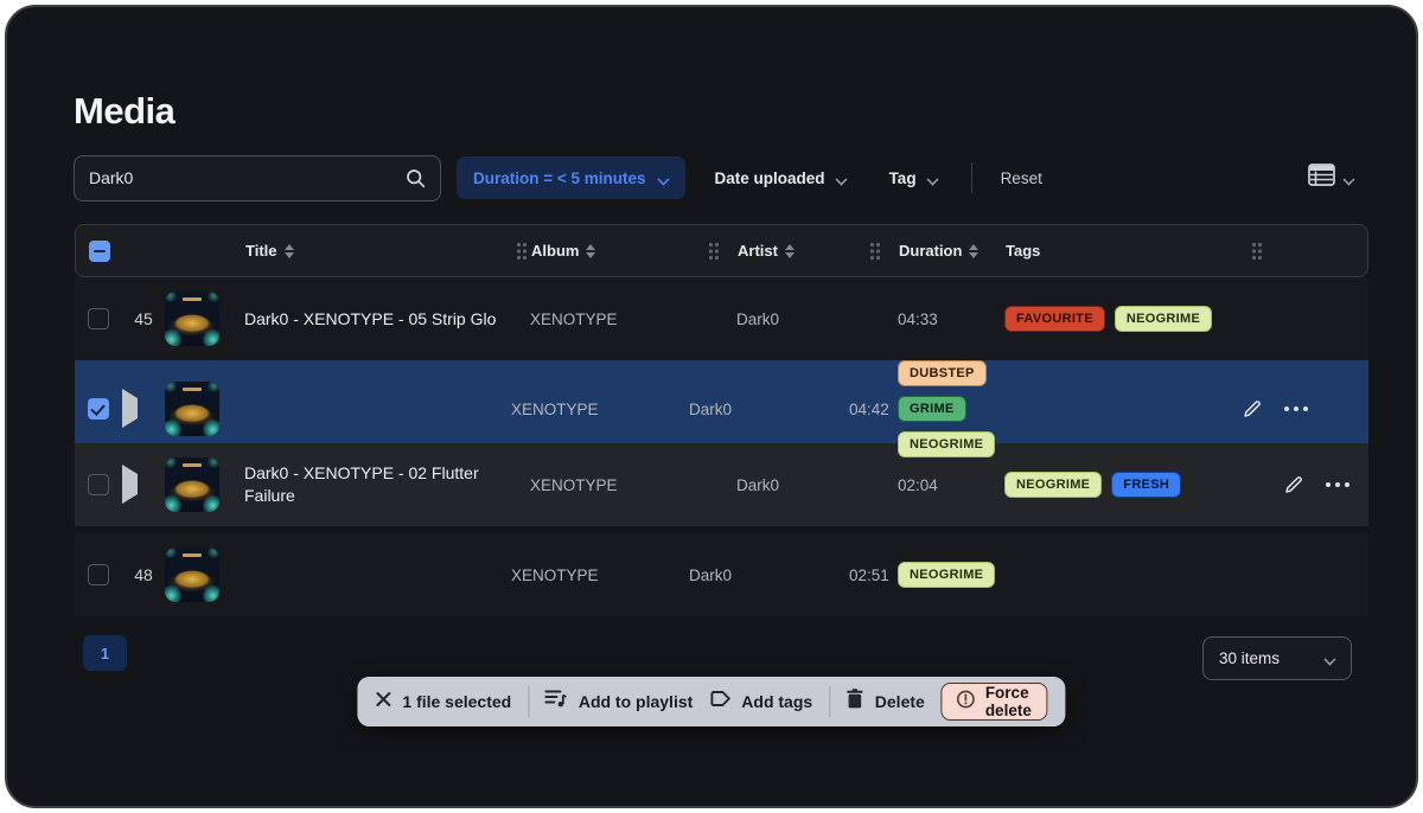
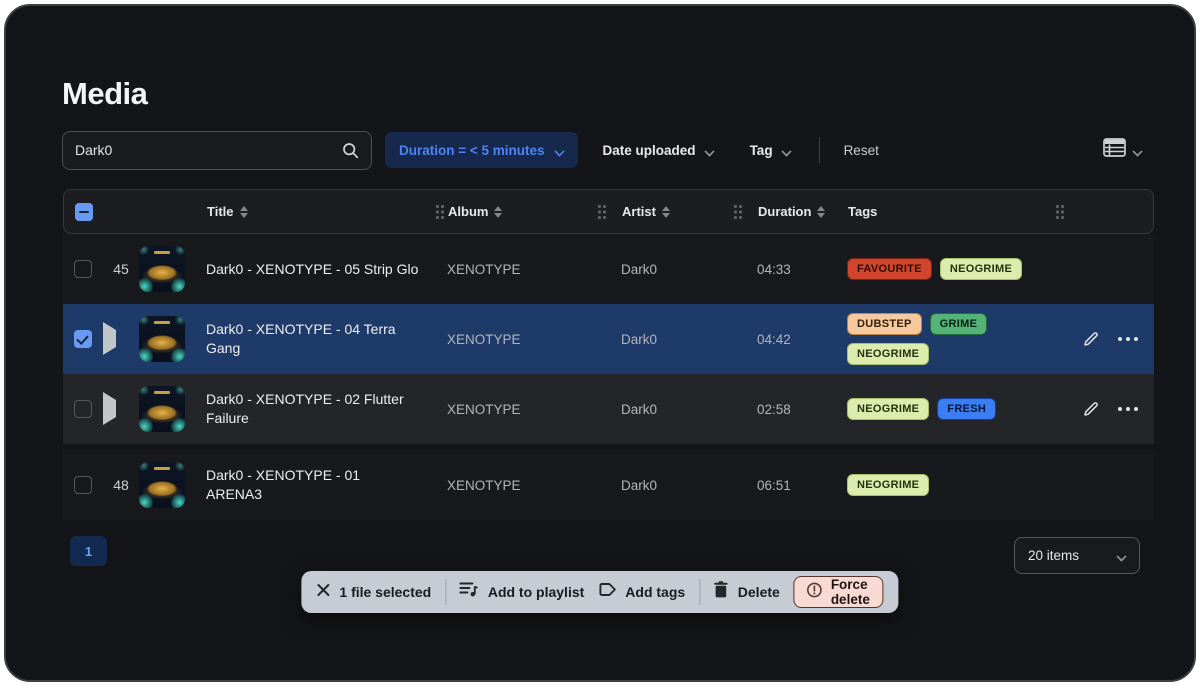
  Media
  Dark0
  Duration = < 5 minutes
  Date uploaded
  Tag
  Reset
  Title
  Album
  Artist
  Duration
  Tags
  45
  Dark0 - XENOTYPE - 05 Strip Glo
  XENOTYPE
  Dark0
  04:33
  FAVOURITE
  NEOGRIME
+ Dark0 - XENOTYPE - 04 Terra Gang
  XENOTYPE
  Dark0
  04:42
  DUBSTEP
  GRIME
  NEOGRIME
  Dark0 - XENOTYPE - 02 Flutter Failure
  XENOTYPE
  Dark0
- 02:04
+ 02:58
  NEOGRIME
  FRESH
  48
+ Dark0 - XENOTYPE - 01 ARENA3
  XENOTYPE
  Dark0
- 02:51
+ 06:51
  NEOGRIME
  1
- 30 items
+ 20 items
  1 file selected
  Add to playlist
  Add tags
  Delete
  Force delete
